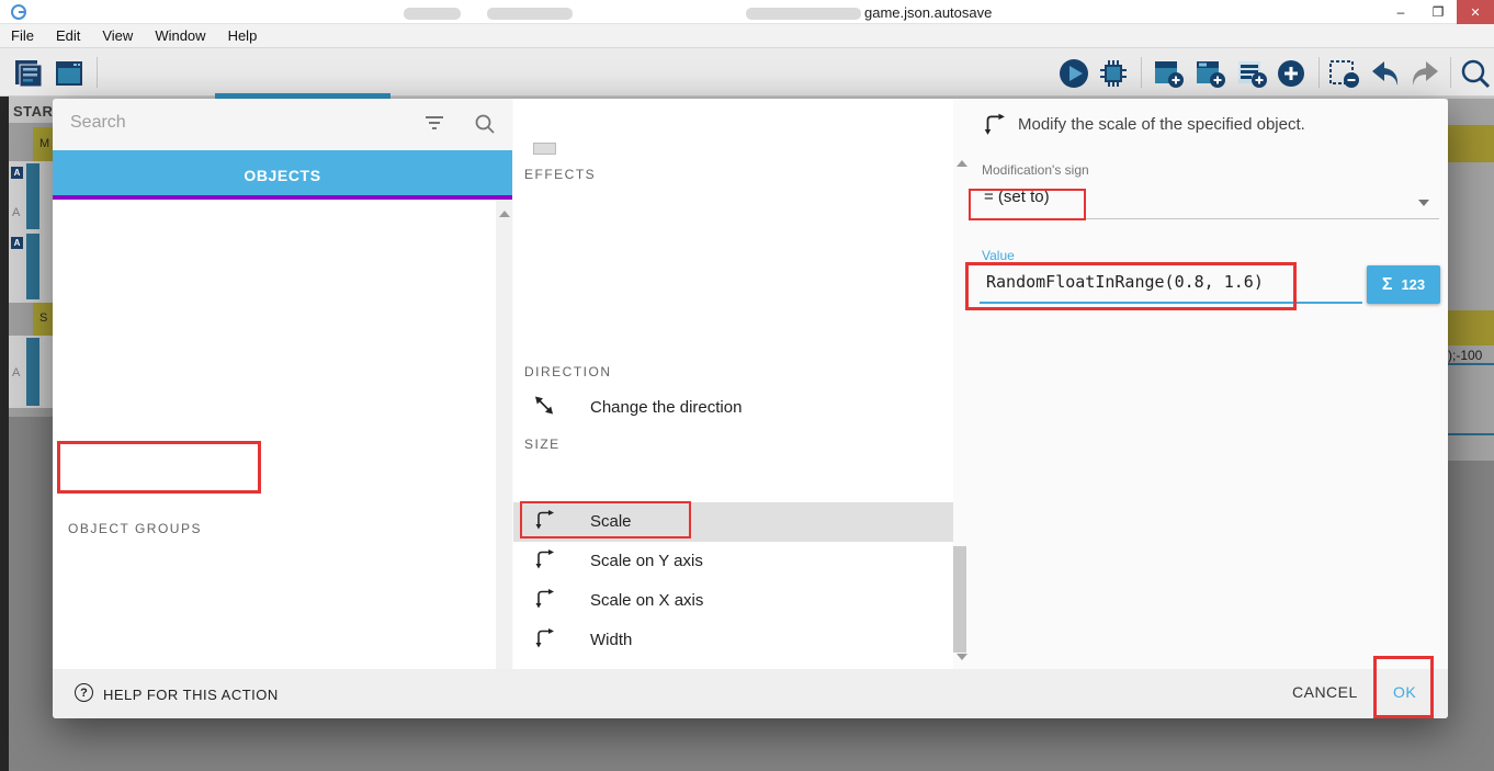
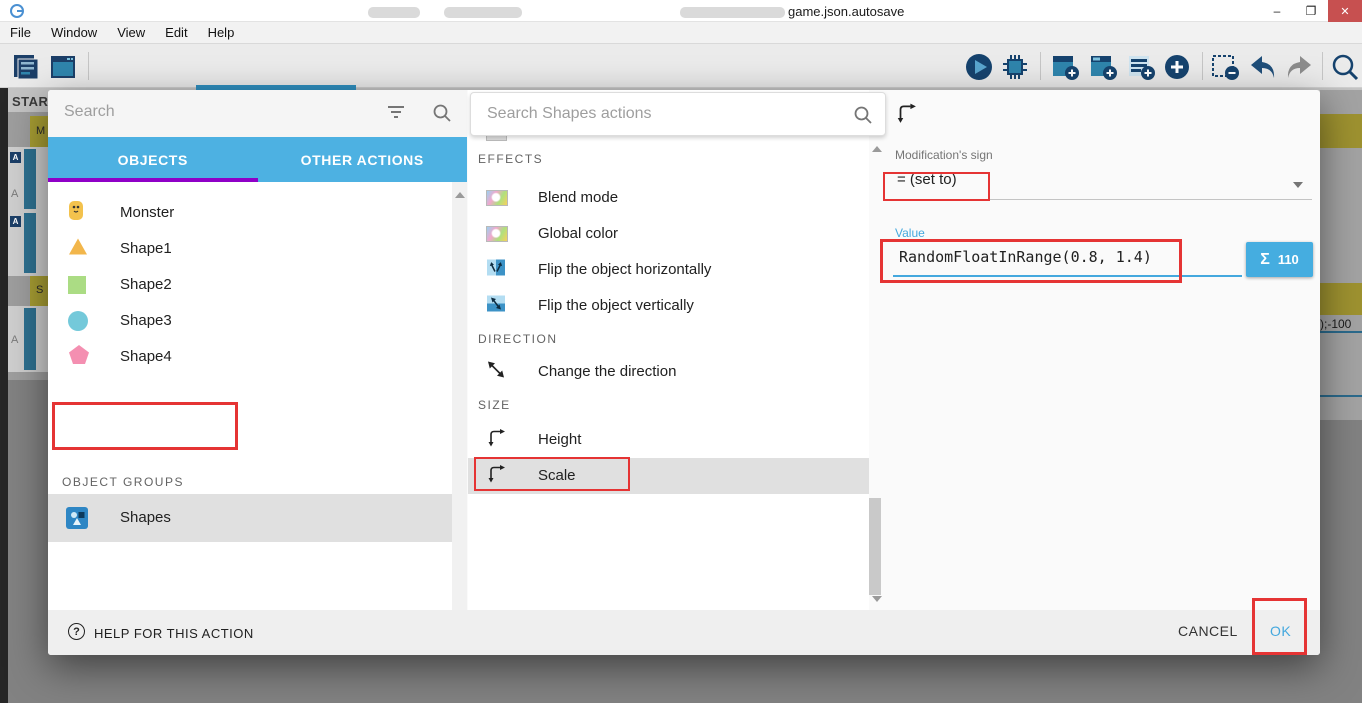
  game.json.autosave
  –
  ❐
  ✕
  File
- Edit
+ Window
  View
- Window
+ Edit
  Help
  STAR
  M
  A
  A
  A
  S
  A
  );-100
  Search
  OBJECTS
+ OTHER ACTIONS
+ Monster
+ Shape1
+ Shape2
+ Shape3
+ Shape4
  OBJECT GROUPS
+ Shapes
+ Search Shapes actions
  EFFECTS
+ Blend mode
+ Global color
+ Flip the object horizontally
+ Flip the object vertically
  DIRECTION
  Change the direction
  SIZE
+ Height
  Scale
- Scale on Y axis
- Scale on X axis
- Width
- Modify the scale of the specified object.
  Modification's sign
  = (set to)
  Value
- RandomFloatInRange(0.8, 1.6)
+ RandomFloatInRange(0.8, 1.4)
  Σ
- 123
+ 110
  ?
  HELP FOR THIS ACTION
  CANCEL
  OK
